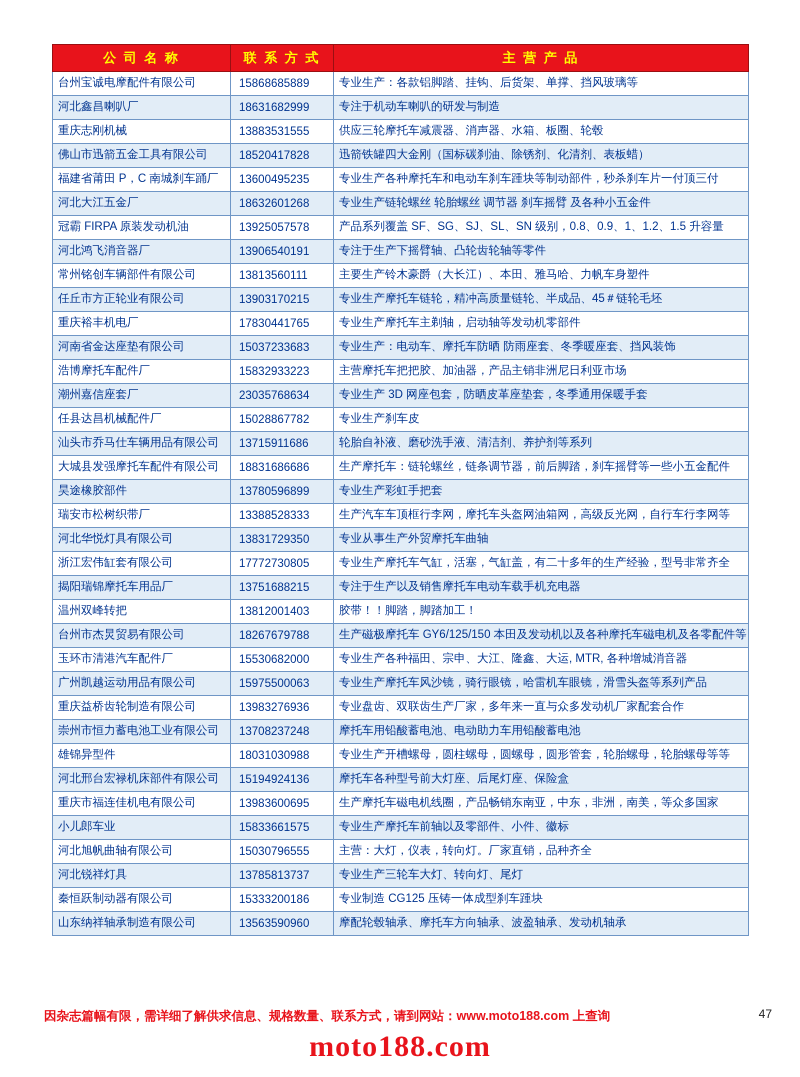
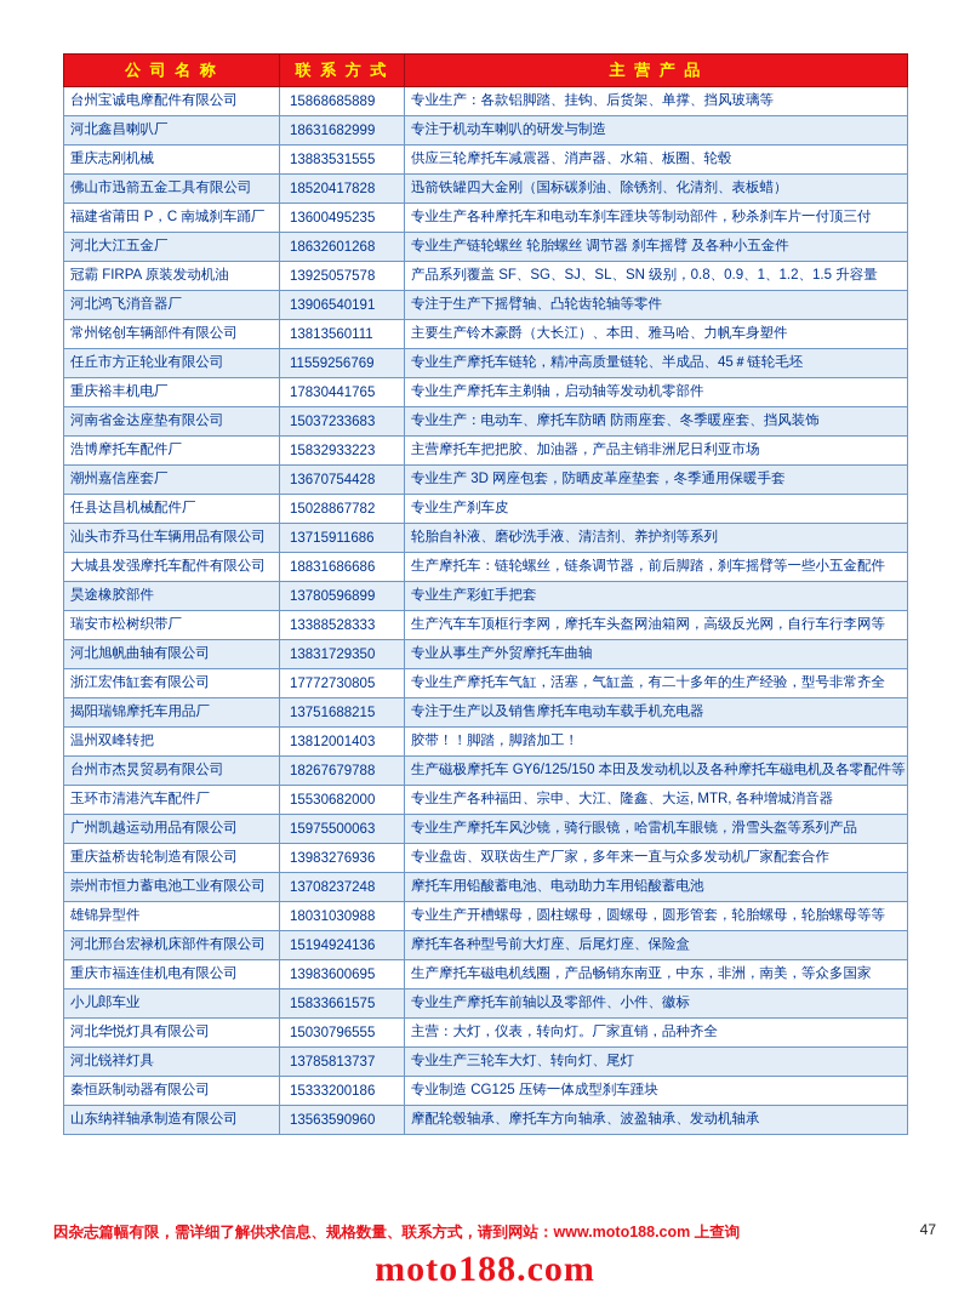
  公 司 名 称	联 系 方 式	主 营 产 品
  台州宝诚电摩配件有限公司	15868685889	专业生产：各款铝脚踏、挂钩、后货架、单撑、挡风玻璃等
  河北鑫昌喇叭厂	18631682999	专注于机动车喇叭的研发与制造
  重庆志刚机械	13883531555	供应三轮摩托车减震器、消声器、水箱、板圈、轮毂
  佛山市迅箭五金工具有限公司	18520417828	迅箭铁罐四大金刚（国标碳刹油、除锈剂、化清剂、表板蜡）
  福建省莆田 P，C 南城刹车踊厂	13600495235	专业生产各种摩托车和电动车刹车踵块等制动部件，秒杀刹车片一付顶三付
  河北大江五金厂	18632601268	专业生产链轮螺丝 轮胎螺丝 调节器 刹车摇臂 及各种小五金件
  冠霸 FIRPA 原装发动机油	13925057578	产品系列覆盖 SF、SG、SJ、SL、SN 级别，0.8、0.9、1、1.2、1.5 升容量
  河北鸿飞消音器厂	13906540191	专注于生产下摇臂轴、凸轮齿轮轴等零件
  常州铭创车辆部件有限公司	13813560111	主要生产铃木豪爵（大长江）、本田、雅马哈、力帆车身塑件
- 任丘市方正轮业有限公司	13903170215	专业生产摩托车链轮，精冲高质量链轮、半成品、45＃链轮毛坯
+ 任丘市方正轮业有限公司	11559256769	专业生产摩托车链轮，精冲高质量链轮、半成品、45＃链轮毛坯
  重庆裕丰机电厂	17830441765	专业生产摩托车主剃轴，启动轴等发动机零部件
  河南省金达座垫有限公司	15037233683	专业生产：电动车、摩托车防晒 防雨座套、冬季暖座套、挡风装饰
  浩博摩托车配件厂	15832933223	主营摩托车把把胶、加油器，产品主销非洲尼日利亚市场
- 潮州嘉信座套厂	23035768634	专业生产 3D 网座包套，防晒皮革座垫套，冬季通用保暖手套
+ 潮州嘉信座套厂	13670754428	专业生产 3D 网座包套，防晒皮革座垫套，冬季通用保暖手套
  任县达昌机械配件厂	15028867782	专业生产刹车皮
  汕头市乔马仕车辆用品有限公司	13715911686	轮胎自补液、磨砂洗手液、清洁剂、养护剂等系列
  大城县发强摩托车配件有限公司	18831686686	生产摩托车：链轮螺丝，链条调节器，前后脚踏，刹车摇臂等一些小五金配件
  昊途橡胶部件	13780596899	专业生产彩虹手把套
  瑞安市松树织带厂	13388528333	生产汽车车顶框行李网，摩托车头盔网油箱网，高级反光网，自行车行李网等
- 河北华悦灯具有限公司	13831729350	专业从事生产外贸摩托车曲轴
+ 河北旭帆曲轴有限公司	13831729350	专业从事生产外贸摩托车曲轴
  浙江宏伟缸套有限公司	17772730805	专业生产摩托车气缸，活塞，气缸盖，有二十多年的生产经验，型号非常齐全
  揭阳瑞锦摩托车用品厂	13751688215	专注于生产以及销售摩托车电动车载手机充电器
  温州双峰转把	13812001403	胶带！！脚踏，脚踏加工！
  台州市杰炅贸易有限公司	18267679788	生产磁极摩托车 GY6/125/150 本田及发动机以及各种摩托车磁电机及各零配件等
  玉环市清港汽车配件厂	15530682000	专业生产各种福田、宗申、大江、隆鑫、大运, MTR, 各种增城消音器
  广州凯越运动用品有限公司	15975500063	专业生产摩托车风沙镜，骑行眼镜，哈雷机车眼镜，滑雪头盔等系列产品
  重庆益桥齿轮制造有限公司	13983276936	专业盘齿、双联齿生产厂家，多年来一直与众多发动机厂家配套合作
  崇州市恒力蓄电池工业有限公司	13708237248	摩托车用铅酸蓄电池、电动助力车用铅酸蓄电池
  雄锦异型件	18031030988	专业生产开槽螺母，圆柱螺母，圆螺母，圆形管套，轮胎螺母，轮胎螺母等等
  河北邢台宏禄机床部件有限公司	15194924136	摩托车各种型号前大灯座、后尾灯座、保险盒
  重庆市福连佳机电有限公司	13983600695	生产摩托车磁电机线圈，产品畅销东南亚，中东，非洲，南美，等众多国家
  小儿郎车业	15833661575	专业生产摩托车前轴以及零部件、小件、徽标
- 河北旭帆曲轴有限公司	15030796555	主营：大灯，仪表，转向灯。厂家直销，品种齐全
+ 河北华悦灯具有限公司	15030796555	主营：大灯，仪表，转向灯。厂家直销，品种齐全
  河北锐祥灯具	13785813737	专业生产三轮车大灯、转向灯、尾灯
  秦恒跃制动器有限公司	15333200186	专业制造 CG125 压铸一体成型刹车踵块
  山东纳祥轴承制造有限公司	13563590960	摩配轮毂轴承、摩托车方向轴承、波盈轴承、发动机轴承
  因杂志篇幅有限，需详细了解供求信息、规格数量、联系方式，请到网站：www.moto188.com 上查询
  47
  moto188.com
